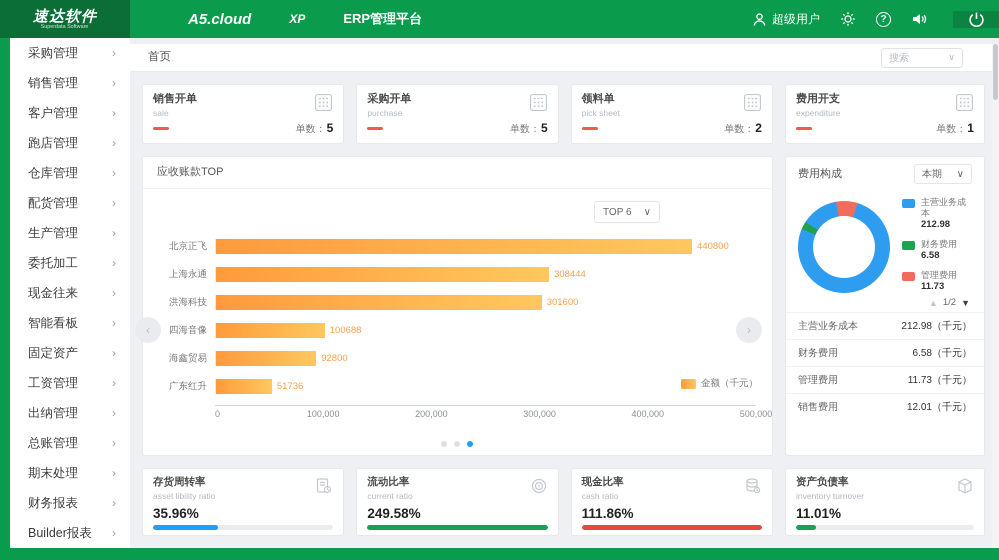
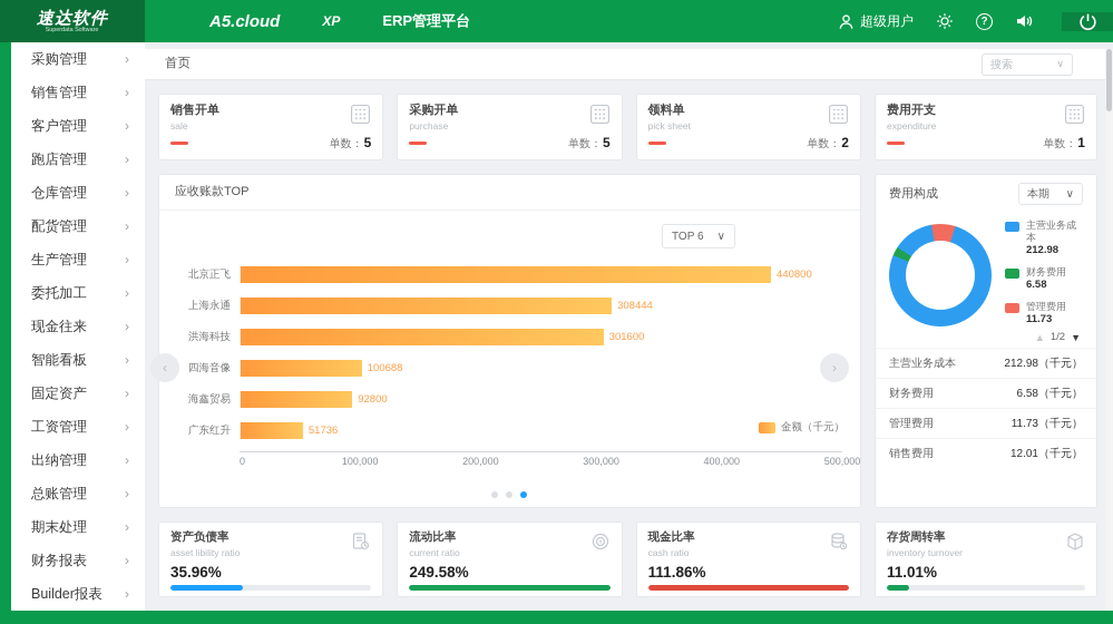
  速达软件
  A5.cloud
  XP
  ERP管理平台
  超级用户
  ?
  采购管理
  ›
  销售管理
  ›
  客户管理
  ›
  跑店管理
  ›
  仓库管理
  ›
  配货管理
  ›
  生产管理
  ›
  委托加工
  ›
  现金往来
  ›
  智能看板
  ›
  固定资产
  ›
  工资管理
  ›
  出纳管理
  ›
  总账管理
  ›
  期末处理
  ›
  财务报表
  ›
  Builder报表
  ›
  首页
  搜索
  ∨
  销售开单
  sale
  单数：5
  采购开单
  purchase
  单数：5
  领料单
  pick sheet
  单数：2
  费用开支
  expenditure
  单数：1
  应收账款TOP
  TOP 6
  ∨
  北京正飞
  440800
  上海永通
  308444
  洪海科技
  301600
  四海音像
  100688
  海鑫贸易
  92800
  广东红升
  51736
  0
  100,000
  200,000
  300,000
  400,000
  500,000
  金额（千元）
  ‹
  ›
  费用构成
  本期
  ∨
  主营业务成本
  212.98
  财务费用
  6.58
  管理费用
  11.73
  ▲
  1/2
  ▼
  主营业务成本
  212.98（千元）
  财务费用
  6.58（千元）
  管理费用
  11.73（千元）
  销售费用
  12.01（千元）
- 存货周转率
+ 资产负债率
  asset libility ratio
  35.96%
  流动比率
  current ratio
  249.58%
  现金比率
  cash ratio
  111.86%
- 资产负债率
+ 存货周转率
  inventory turnover
  11.01%
